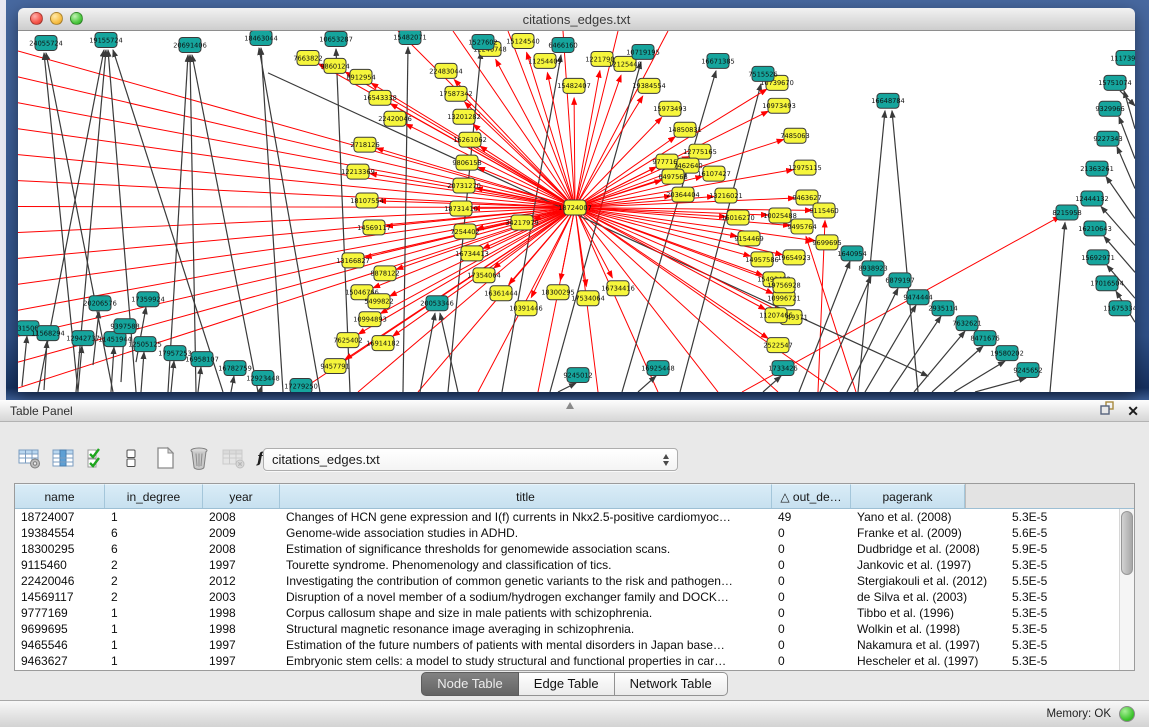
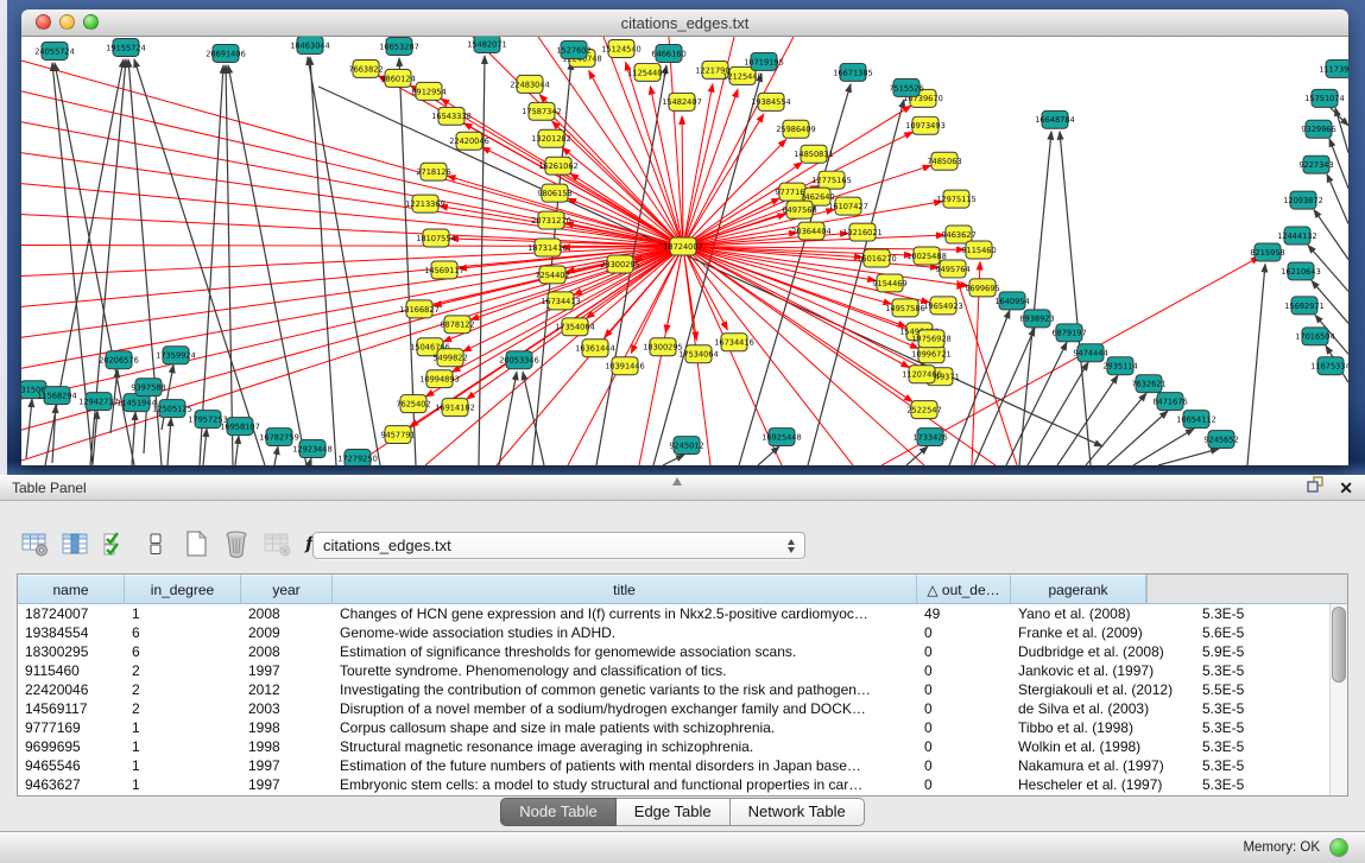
  citations_edges.txt
  18724007
  7663822
  9860124
  8912954
  16543338
  2718126
  12213369
  18107554
  13166827
  8878122
  15046766
  10994893
  7625402
  16914182
  9457791
  22483044
  17587342
  13201282
  16261062
  9806158
  20731270
  18731410
  7254402
  16734413
  17354064
  16361444
- 34217979
+ 23300295
  10391446
  15124540
  11254409
  15482407
  1221790
  12125440
  19384554
- 15973493
+ 25986409
  14850831
  12775165
  16107427
  13216021
  16016270
  9154469
  14957586
  10996721
  10973493
  7485063
  12975115
  9463627
  10025488
  9115460
  9699695
  19654923
  19756928
  11207466
  2522547
  977716
  7462640
  6497568
  20364404
  18300295
  17534064
  16734416
  24055724
  19155724
  20691406
  18463044
  10653287
  15482071
  1527602
  6466160
  10719195
  16671385
  7515526
  20053346
  31506
  11568294
  11451944
  12505125
  20206576
  9397588
  17957253
  16958107
  16782759
  12923448
  17279250
  1640954
  8938923
  6879197
  9474444
  2935114
  7632621
- 19580202
+ 10654112
  9245652
  111739
  9329966
  9227343
- 21363261
+ 12093872
  12444132
  8215958
  15692971
  17016504
  11675334
  16648784
  1733426
  9245012
  16925448
  Table Panel
  ✕
  f
  citations_edges.txt
  name
  in_degree
  year
  title
  △ out_de…
  pagerank
  18724007
  1
  2008
  Changes of HCN gene expression and I(f) currents in Nkx2.5-positive cardiomyoc…
  49
  Yano et al. (2008)
  5.3E-5
  19384554
  6
  2009
  Genome-wide association studies in ADHD.
  0
  Franke et al. (2009)
  5.6E-5
  18300295
  6
  2008
  Estimation of significance thresholds for genomewide association scans.
  0
  Dudbridge et al. (2008)
  5.9E-5
  9115460
  2
  1997
  Tourette syndrome. Phenomenology and classification of tics.
  0
  Jankovic et al. (1997)
  5.3E-5
  22420046
  2
  2012
  Investigating the contribution of common genetic variants to the risk and pathogen…
  0
  Stergiakouli et al. (2012)
  5.5E-5
  14569117
  2
  2003
  Disruption of a novel member of a sodium/hydrogen exchanger family and DOCK…
  0
  de Silva et al. (2003)
  5.3E-5
  9777169
  1
  1998
  Corpus callosum shape and size in male patients with schizophrenia.
  0
- Tibbo et al. (1996)
+ Tibbo et al. (1998)
  5.3E-5
  9699695
  1
  1998
  Structural magnetic resonance image averaging in schizophrenia.
  0
  Wolkin et al. (1998)
  5.3E-5
  9465546
  1
  1997
  Estimation of the future numbers of patients with mental disorders in Japan base…
  0
  Nakamura et al. (1997)
  5.3E-5
  9463627
  1
  1997
  Embryonic stem cells: a model to study structural and functional properties in car…
  0
  Hescheler et al. (1997)
  5.3E-5
  Node Table
  Edge Table
  Network Table
  Memory: OK
